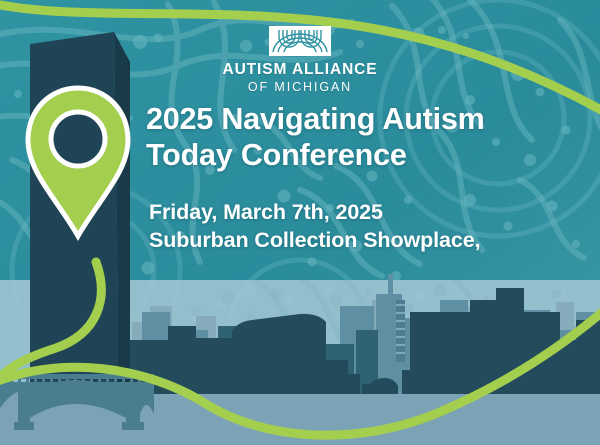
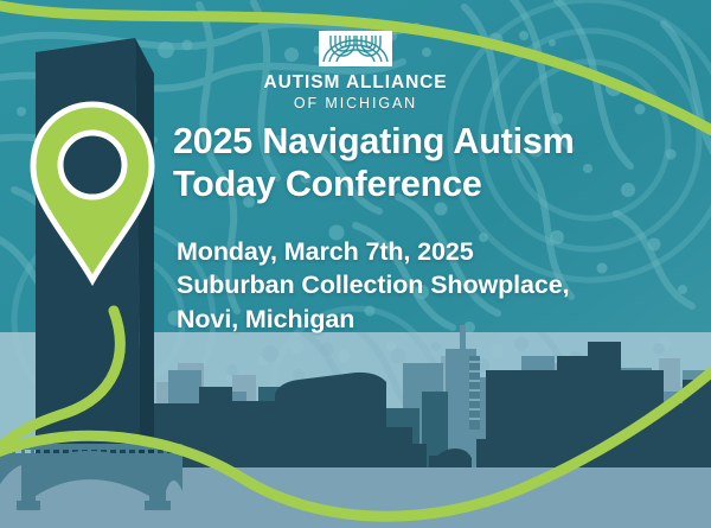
  AUTISM ALLIANCE
  OF MICHIGAN
  2025 Navigating Autism
  Today Conference
- Friday, March 7th, 2025
+ Monday, March 7th, 2025
  Suburban Collection Showplace,
+ Novi, Michigan
